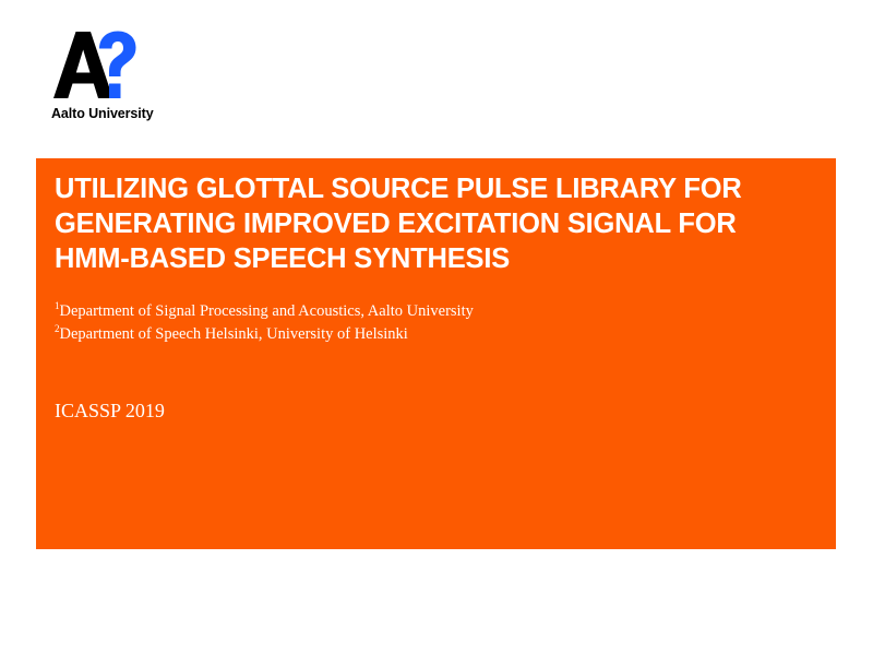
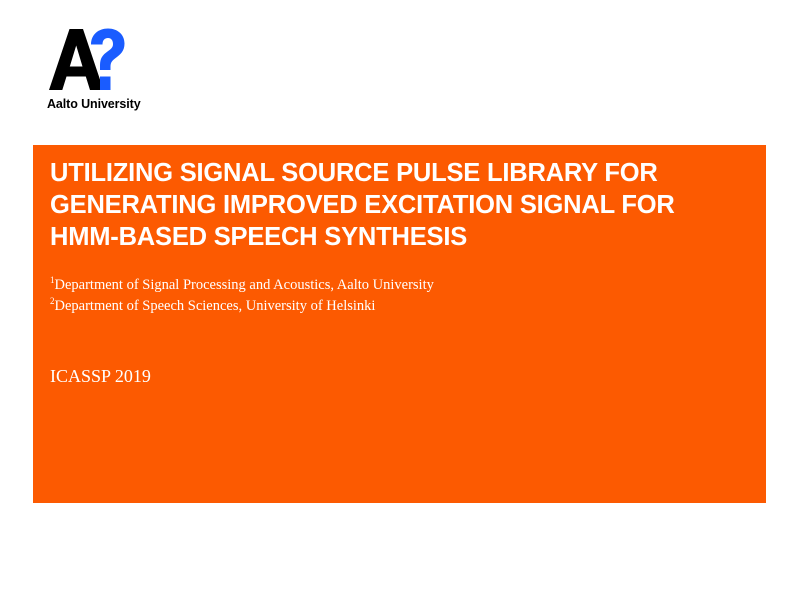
  Aalto University
- UTILIZING GLOTTAL SOURCE PULSE LIBRARY FOR GENERATING IMPROVED EXCITATION SIGNAL FOR HMM-BASED SPEECH SYNTHESIS
+ UTILIZING SIGNAL SOURCE PULSE LIBRARY FOR GENERATING IMPROVED EXCITATION SIGNAL FOR HMM-BASED SPEECH SYNTHESIS
  1Department of Signal Processing and Acoustics, Aalto University
- 2Department of Speech Helsinki, University of Helsinki
+ 2Department of Speech Sciences, University of Helsinki
  ICASSP 2019
